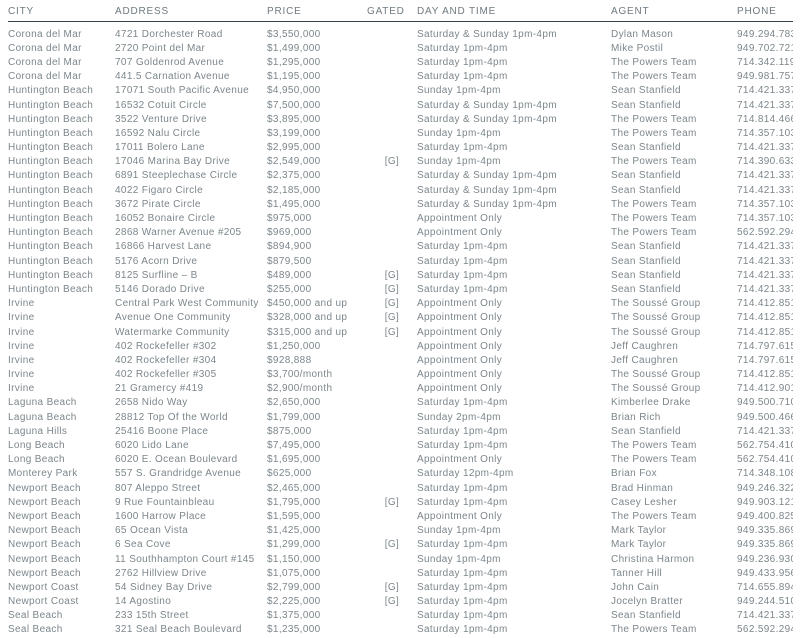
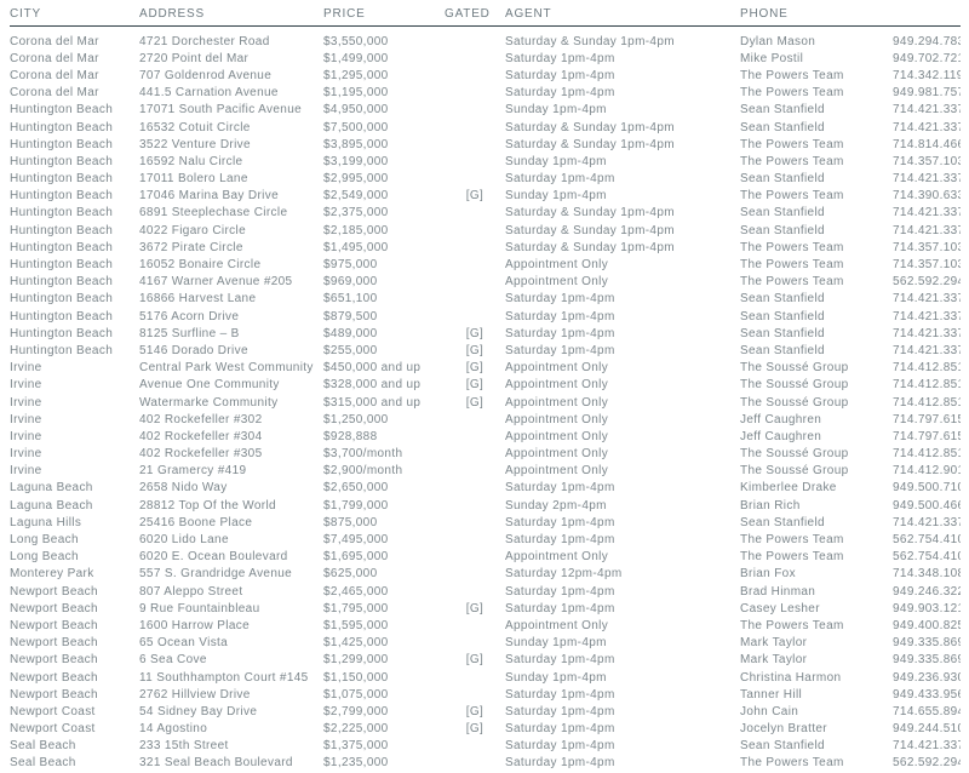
  CITY
  ADDRESS
  PRICE
  GATED
- DAY AND TIME
  AGENT
  PHONE
  Corona del Mar
  4721 Dorchester Road
  $3,550,000
  Saturday & Sunday 1pm-4pm
  Dylan Mason
  949.294.78
  Corona del Mar
  2720 Point del Mar
  $1,499,000
  Saturday 1pm-4pm
  Mike Postil
  949.702.72
  Corona del Mar
  707 Goldenrod Avenue
  $1,295,000
  Saturday 1pm-4pm
  The Powers Team
  714.342.119
  Corona del Mar
  441.5 Carnation Avenue
  $1,195,000
  Saturday 1pm-4pm
  The Powers Team
  949.981.75
  Huntington Beach
  17071 South Pacific Avenue
  $4,950,000
  Sunday 1pm-4pm
  Sean Stanfield
  714.421.33
  Huntington Beach
  16532 Cotuit Circle
  $7,500,000
  Saturday & Sunday 1pm-4pm
  Sean Stanfield
  714.421.33
  Huntington Beach
  3522 Venture Drive
  $3,895,000
  Saturday & Sunday 1pm-4pm
  The Powers Team
  714.814.46
  Huntington Beach
  16592 Nalu Circle
  $3,199,000
  Sunday 1pm-4pm
  The Powers Team
  714.357.10
  Huntington Beach
  17011 Bolero Lane
  $2,995,000
  Saturday 1pm-4pm
  Sean Stanfield
  714.421.33
  Huntington Beach
  17046 Marina Bay Drive
  $2,549,000
  [G]
  Sunday 1pm-4pm
  The Powers Team
  714.390.63
  Huntington Beach
  6891 Steeplechase Circle
  $2,375,000
  Saturday & Sunday 1pm-4pm
  Sean Stanfield
  714.421.33
  Huntington Beach
  4022 Figaro Circle
  $2,185,000
  Saturday & Sunday 1pm-4pm
  Sean Stanfield
  714.421.33
  Huntington Beach
  3672 Pirate Circle
  $1,495,000
  Saturday & Sunday 1pm-4pm
  The Powers Team
  714.357.10
  Huntington Beach
  16052 Bonaire Circle
  $975,000
  Appointment Only
  The Powers Team
  714.357.10
  Huntington Beach
- 2868 Warner Avenue #205
+ 4167 Warner Avenue #205
  $969,000
  Appointment Only
  The Powers Team
  562.592.29
  Huntington Beach
  16866 Harvest Lane
- $894,900
+ $651,100
  Saturday 1pm-4pm
  Sean Stanfield
  714.421.33
  Huntington Beach
  5176 Acorn Drive
  $879,500
  Saturday 1pm-4pm
  Sean Stanfield
  714.421.33
  Huntington Beach
  8125 Surfline – B
  $489,000
  [G]
  Saturday 1pm-4pm
  Sean Stanfield
  714.421.33
  Huntington Beach
  5146 Dorado Drive
  $255,000
  [G]
  Saturday 1pm-4pm
  Sean Stanfield
  714.421.33
  Irvine
  Central Park West Community
  $450,000 and up
  [G]
  Appointment Only
  The Soussé Group
  714.412.85
  Irvine
  Avenue One Community
  $328,000 and up
  [G]
  Appointment Only
  The Soussé Group
  714.412.85
  Irvine
  Watermarke Community
  $315,000 and up
  [G]
  Appointment Only
  The Soussé Group
  714.412.85
  Irvine
  402 Rockefeller #302
  $1,250,000
  Appointment Only
  Jeff Caughren
  714.797.61
  Irvine
  402 Rockefeller #304
  $928,888
  Appointment Only
  Jeff Caughren
  714.797.61
  Irvine
  402 Rockefeller #305
  $3,700/month
  Appointment Only
  The Soussé Group
  714.412.85
  Irvine
  21 Gramercy #419
  $2,900/month
  Appointment Only
  The Soussé Group
  714.412.90
  Laguna Beach
  2658 Nido Way
  $2,650,000
  Saturday 1pm-4pm
  Kimberlee Drake
  949.500.71
  Laguna Beach
  28812 Top Of the World
  $1,799,000
  Sunday 2pm-4pm
  Brian Rich
  949.500.46
  Laguna Hills
  25416 Boone Place
  $875,000
  Saturday 1pm-4pm
  Sean Stanfield
  714.421.33
  Long Beach
  6020 Lido Lane
  $7,495,000
  Saturday 1pm-4pm
  The Powers Team
  562.754.41
  Long Beach
  6020 E. Ocean Boulevard
  $1,695,000
  Appointment Only
  The Powers Team
  562.754.41
  Monterey Park
  557 S. Grandridge Avenue
  $625,000
  Saturday 12pm-4pm
  Brian Fox
  714.348.10
  Newport Beach
  807 Aleppo Street
  $2,465,000
  Saturday 1pm-4pm
  Brad Hinman
  949.246.32
  Newport Beach
  9 Rue Fountainbleau
  $1,795,000
  [G]
  Saturday 1pm-4pm
  Casey Lesher
  949.903.12
  Newport Beach
  1600 Harrow Place
  $1,595,000
  Appointment Only
  The Powers Team
  949.400.82
  Newport Beach
  65 Ocean Vista
  $1,425,000
  Sunday 1pm-4pm
  Mark Taylor
  949.335.86
  Newport Beach
  6 Sea Cove
  $1,299,000
  [G]
  Saturday 1pm-4pm
  Mark Taylor
  949.335.86
  Newport Beach
  11 Southhampton Court #145
  $1,150,000
  Sunday 1pm-4pm
  Christina Harmon
  949.236.93
  Newport Beach
  2762 Hillview Drive
  $1,075,000
  Saturday 1pm-4pm
  Tanner Hill
  949.433.95
  Newport Coast
  54 Sidney Bay Drive
  $2,799,000
  [G]
  Saturday 1pm-4pm
  John Cain
  714.655.89
  Newport Coast
  14 Agostino
  $2,225,000
  [G]
  Saturday 1pm-4pm
  Jocelyn Bratter
  949.244.51
  Seal Beach
  233 15th Street
  $1,375,000
  Saturday 1pm-4pm
  Sean Stanfield
  714.421.33
  Seal Beach
  321 Seal Beach Boulevard
  $1,235,000
  Saturday 1pm-4pm
  The Powers Team
  562.592.29
